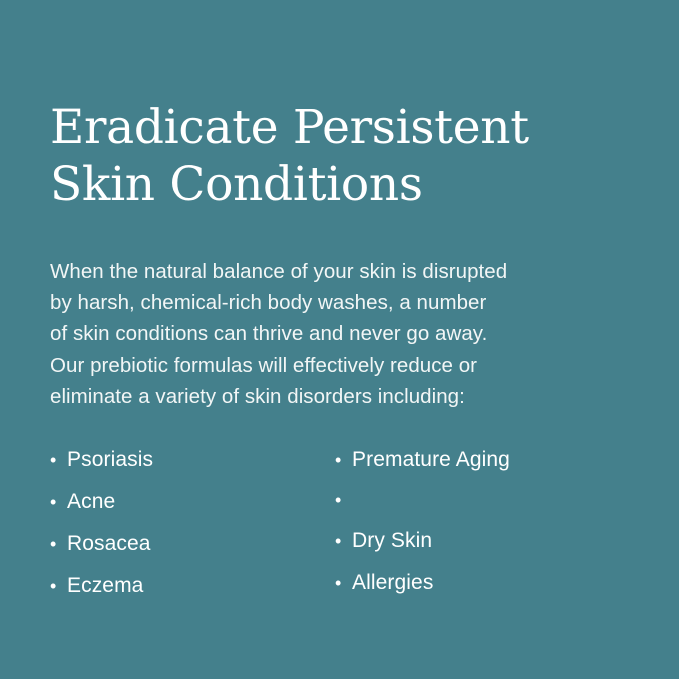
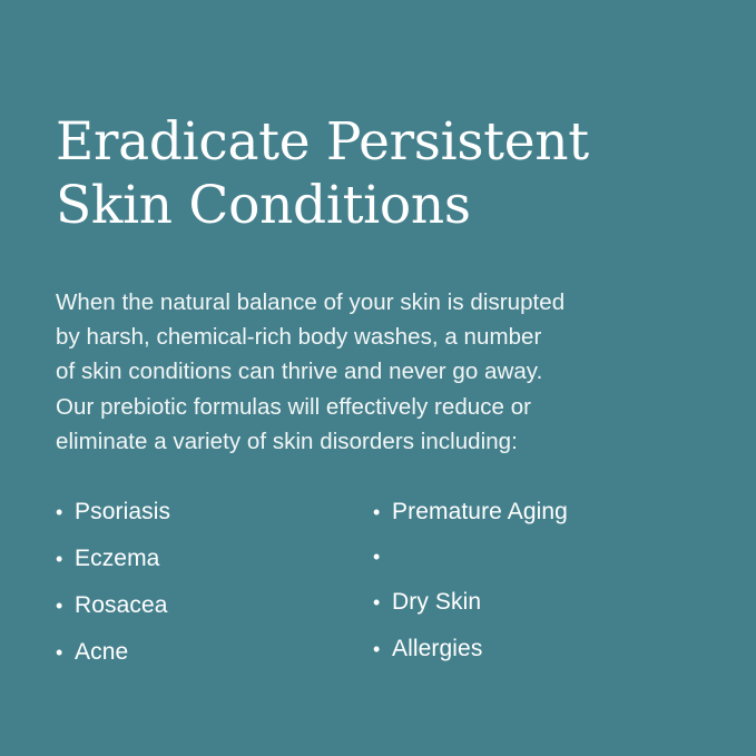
  Eradicate Persistent
  Skin Conditions
  When the natural balance of your skin is disrupted
  by harsh, chemical-rich body washes, a number
  of skin conditions can thrive and never go away.
  Our prebiotic formulas will effectively reduce or
  eliminate a variety of skin disorders including:
  •
  Psoriasis
  •
- Acne
+ Eczema
  •
  Rosacea
  •
- Eczema
+ Acne
  •
  Premature Aging
  •
  •
  Dry Skin
  •
  Allergies
